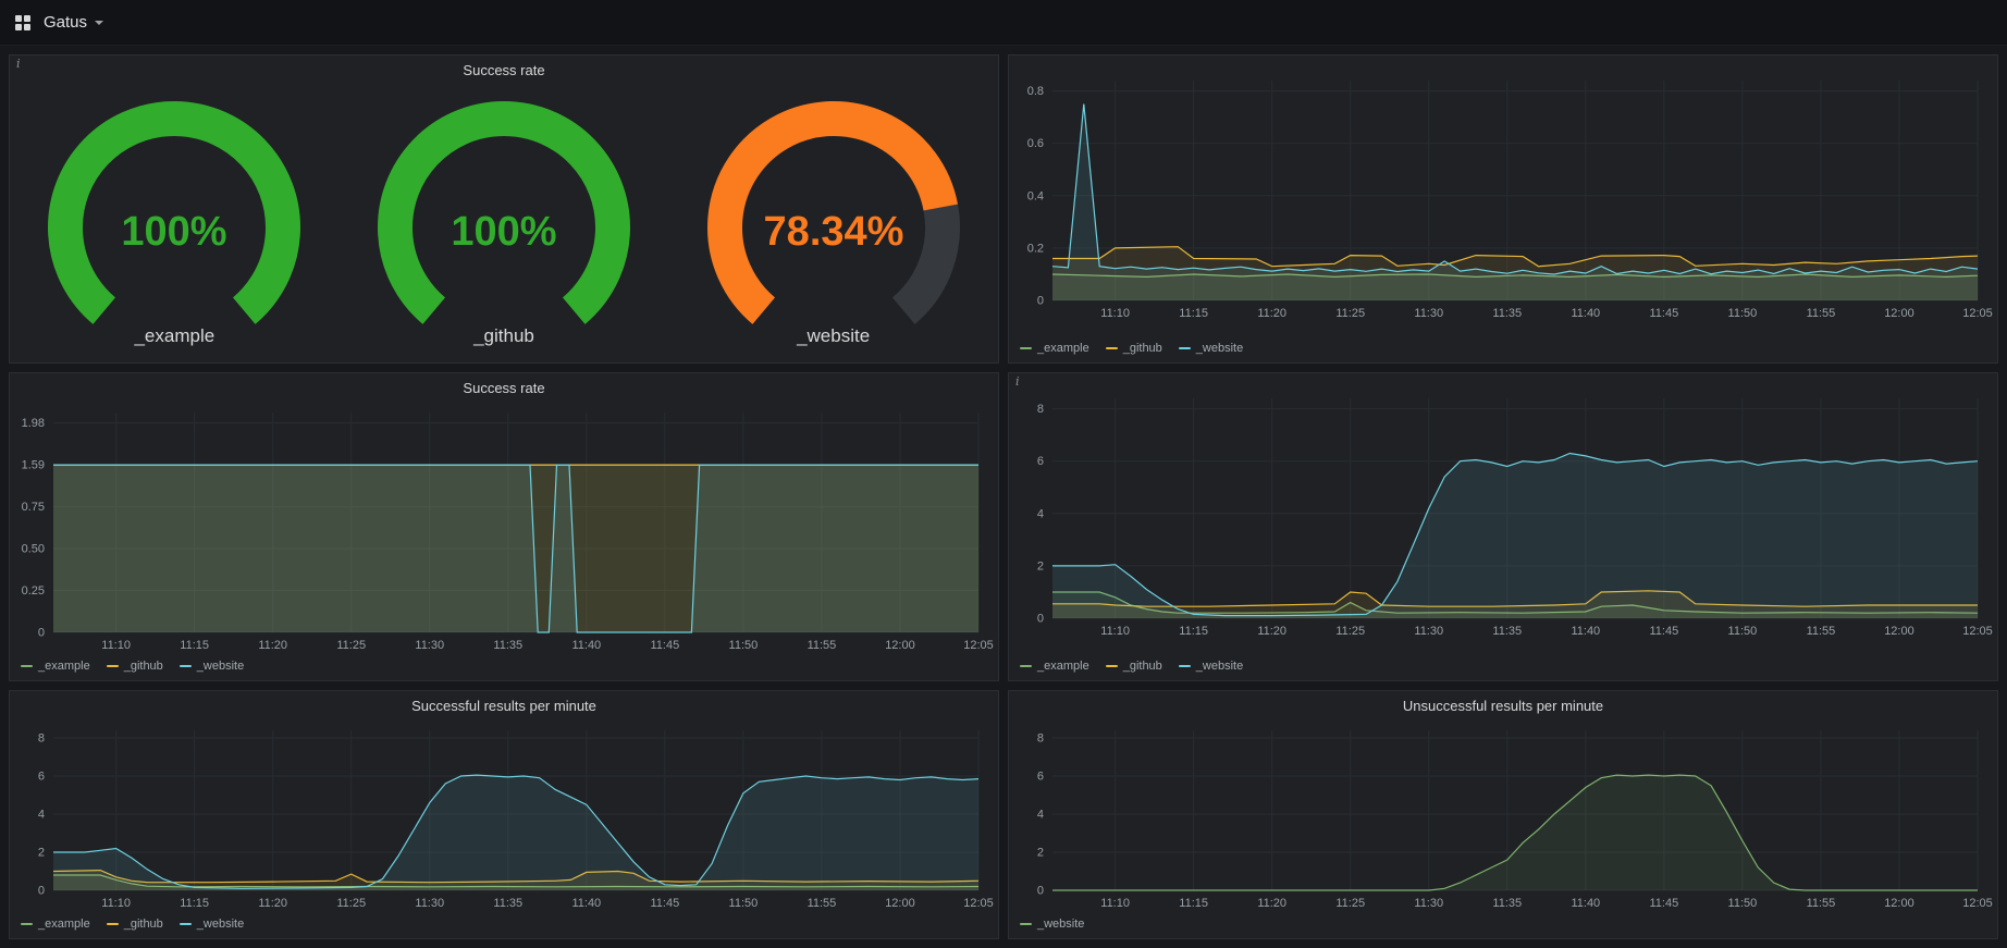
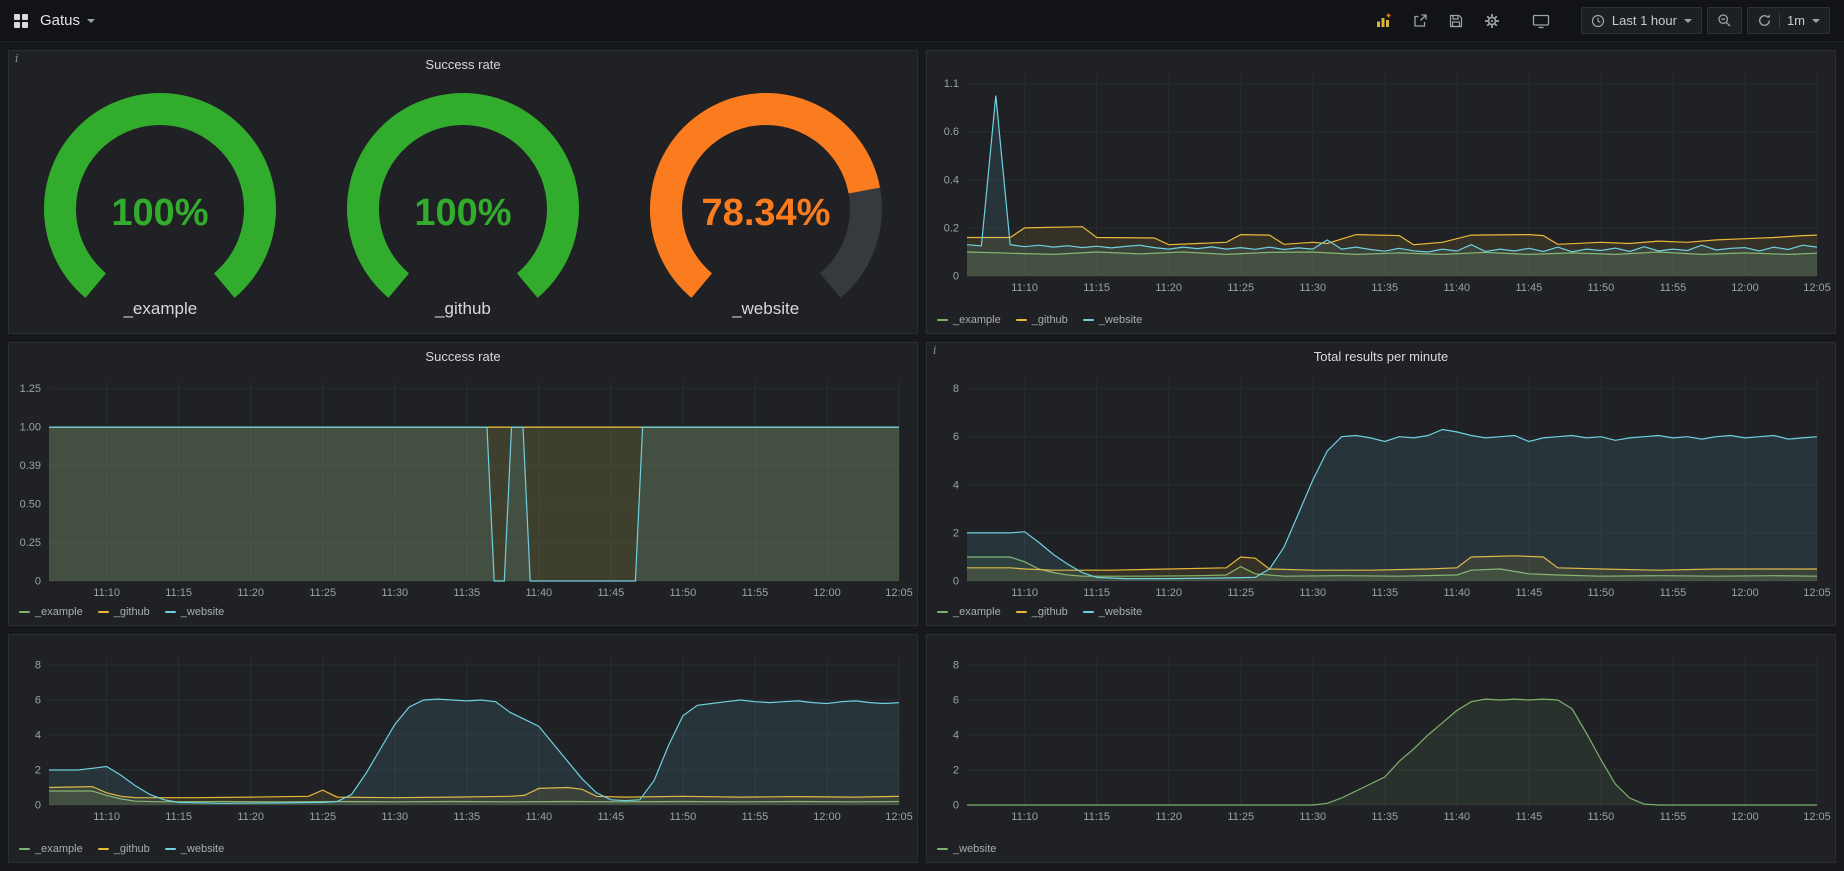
  Gatus
+ Last 1 hour
+ 1m
  i
  Success rate
  100%
  _example
  100%
  _github
  78.34%
  _website
  11:10
  11:15
  11:20
  11:25
  11:30
  11:35
  11:40
  11:45
  11:50
  11:55
  12:00
  12:05
  0
  0.2
  0.4
  0.6
- 0.8
+ 1.1
  _example
  _github
  _website
  Success rate
  11:10
  11:15
  11:20
  11:25
  11:30
  11:35
  11:40
  11:45
  11:50
  11:55
  12:00
  12:05
  0
  0.25
  0.50
- 0.75
+ 0.39
- 1.59
+ 1.00
- 1.98
+ 1.25
  _example
  _github
  _website
  i
+ Total results per minute
  11:10
  11:15
  11:20
  11:25
  11:30
  11:35
  11:40
  11:45
  11:50
  11:55
  12:00
  12:05
  0
  2
  4
  6
  8
  _example
  _github
  _website
- Successful results per minute
  11:10
  11:15
  11:20
  11:25
  11:30
  11:35
  11:40
  11:45
  11:50
  11:55
  12:00
  12:05
  0
  2
  4
  6
  8
  _example
  _github
  _website
- Unsuccessful results per minute
  11:10
  11:15
  11:20
  11:25
  11:30
  11:35
  11:40
  11:45
  11:50
  11:55
  12:00
  12:05
  0
  2
  4
  6
  8
  _website
